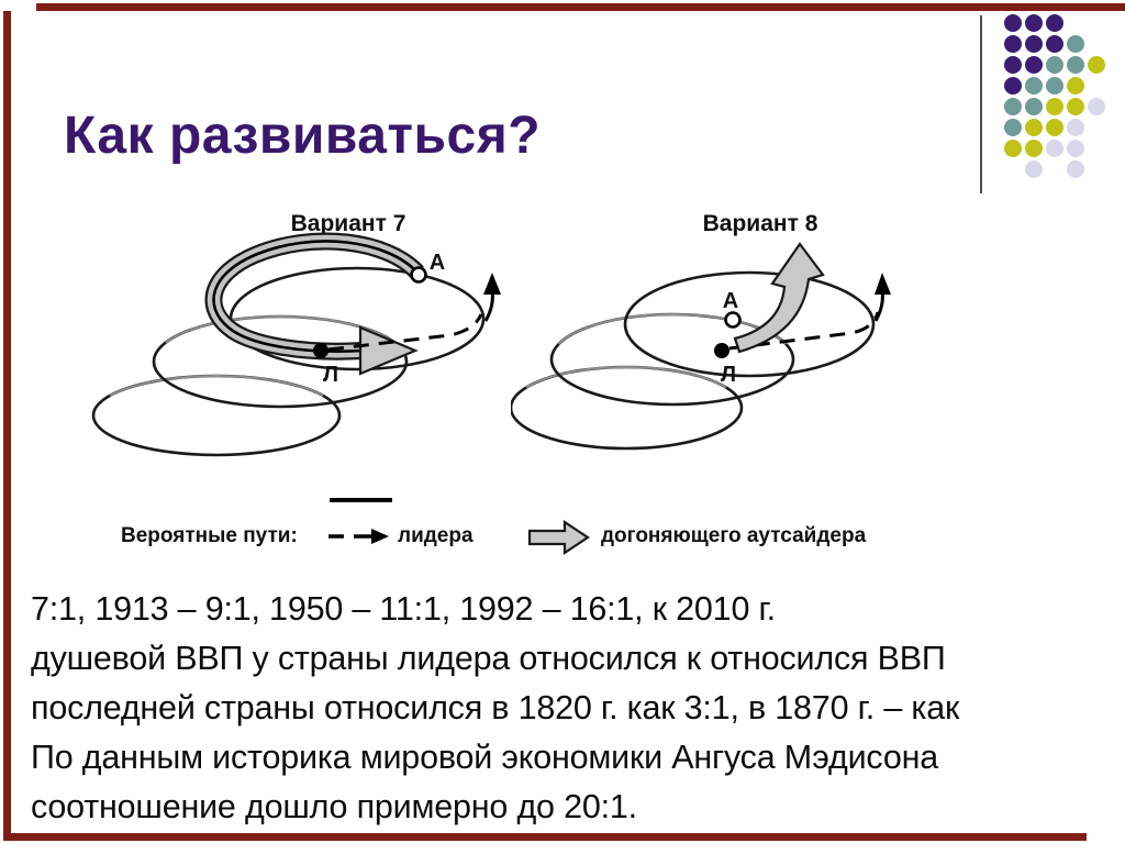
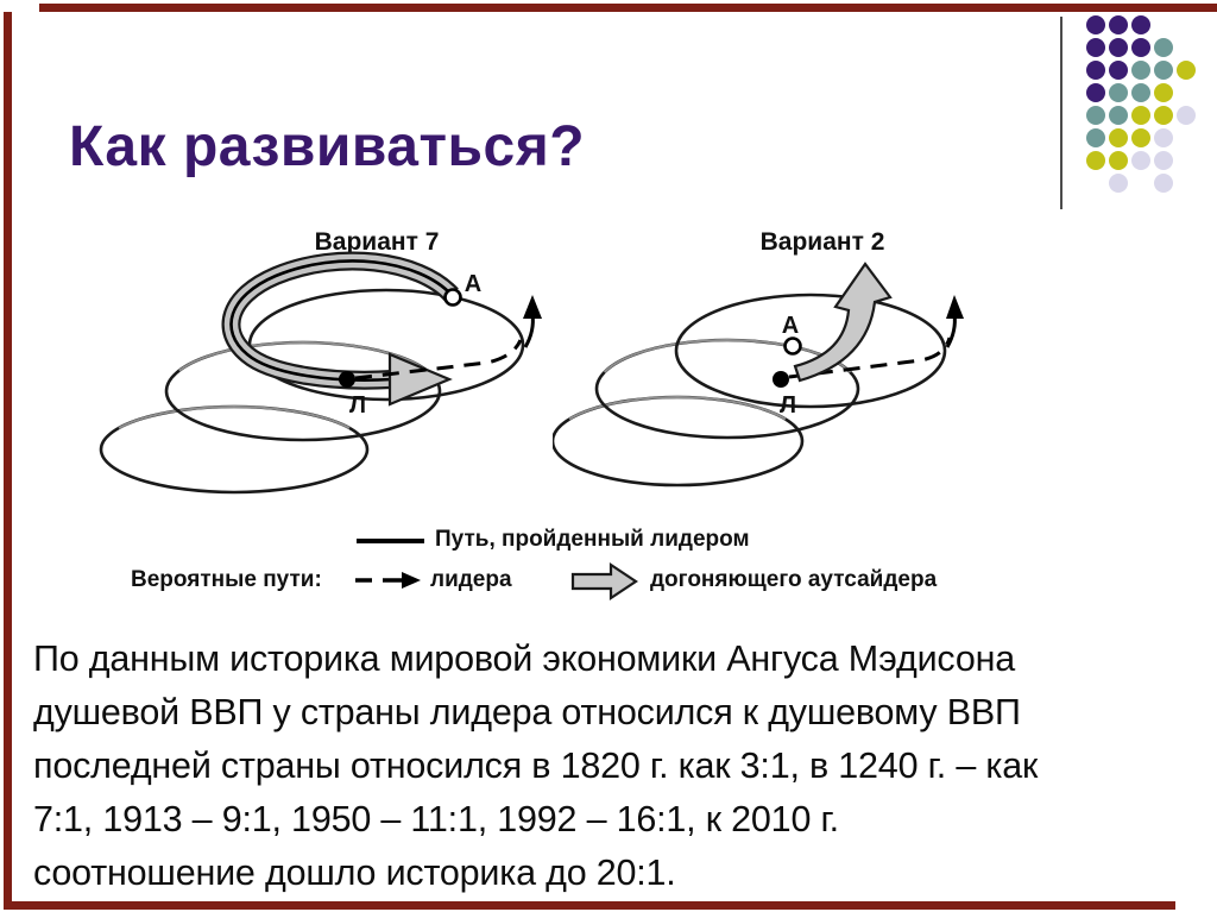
  Как развиваться?
  Вариант 7
  A
  Л
- Вариант 8
+ Вариант 2
  A
  Л
+ Путь, пройденный лидером
  Вероятные пути:
  лидера
  догоняющего аутсайдера
- 7:1, 1913 – 9:1, 1950 – 11:1, 1992 – 16:1, к 2010 г.
+ По данным историка мировой экономики Ангуса Мэдисона
- душевой ВВП у страны лидера относился к относился ВВП
+ душевой ВВП у страны лидера относился к душевому ВВП
- последней страны относился в 1820 г. как 3:1, в 1870 г. – как
+ последней страны относился в 1820 г. как 3:1, в 1240 г. – как
- По данным историка мировой экономики Ангуса Мэдисона
+ 7:1, 1913 – 9:1, 1950 – 11:1, 1992 – 16:1, к 2010 г.
- соотношение дошло примерно до 20:1.
+ соотношение дошло историка до 20:1.
